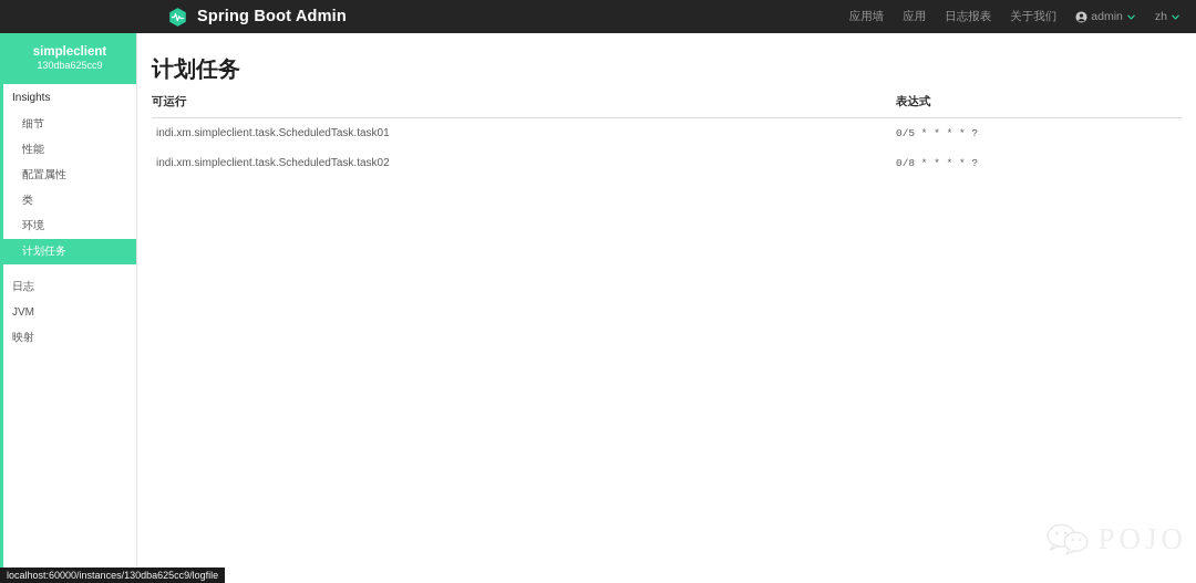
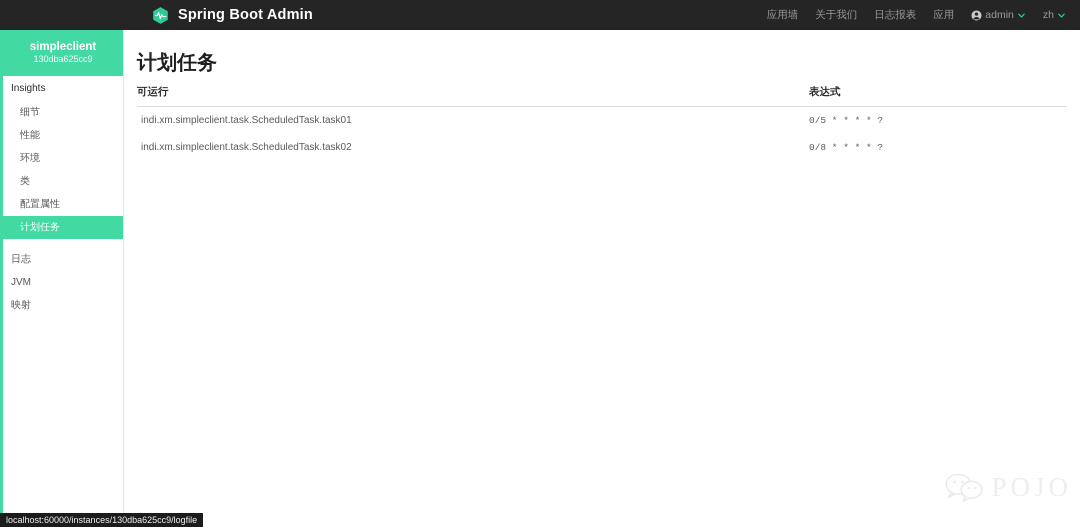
  Spring Boot Admin
  应用墙
- 应用
+ 关于我们
  日志报表
- 关于我们
+ 应用
  admin
  zh
  simpleclient
  130dba625cc9
  Insights
  细节
  性能
- 配置属性
+ 环境
  类
- 环境
+ 配置属性
  计划任务
  日志
  JVM
  映射
  计划任务
  可运行
  表达式
  indi.xm.simpleclient.task.ScheduledTask.task01
  0/5 * * * * ?
  indi.xm.simpleclient.task.ScheduledTask.task02
  0/8 * * * * ?
  localhost:60000/instances/130dba625cc9/logfile
